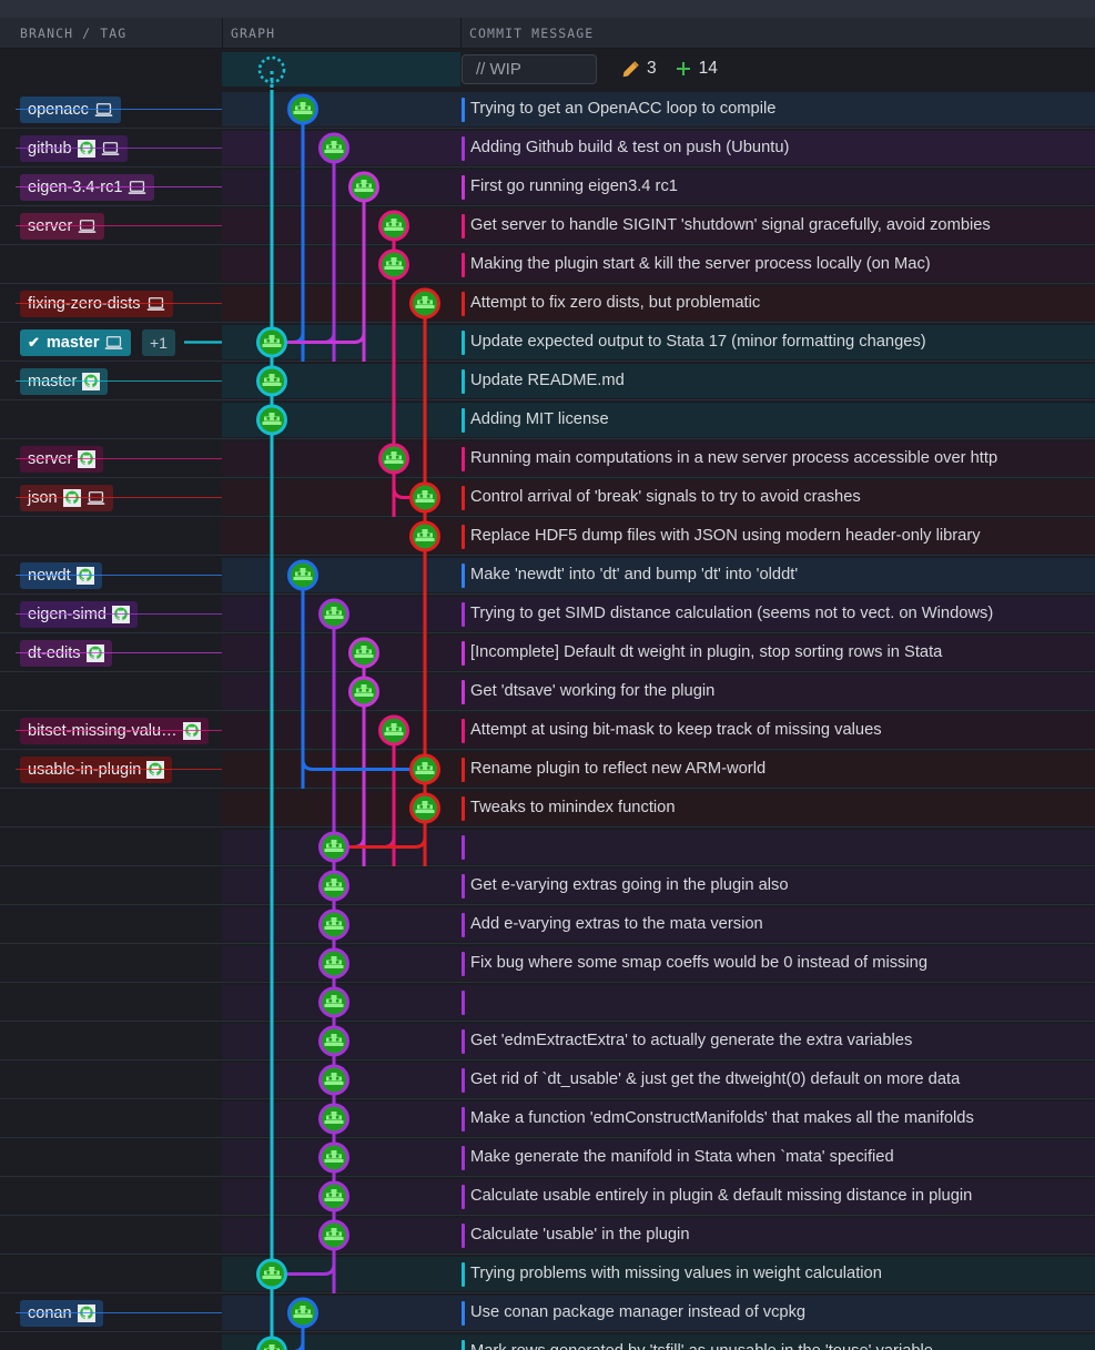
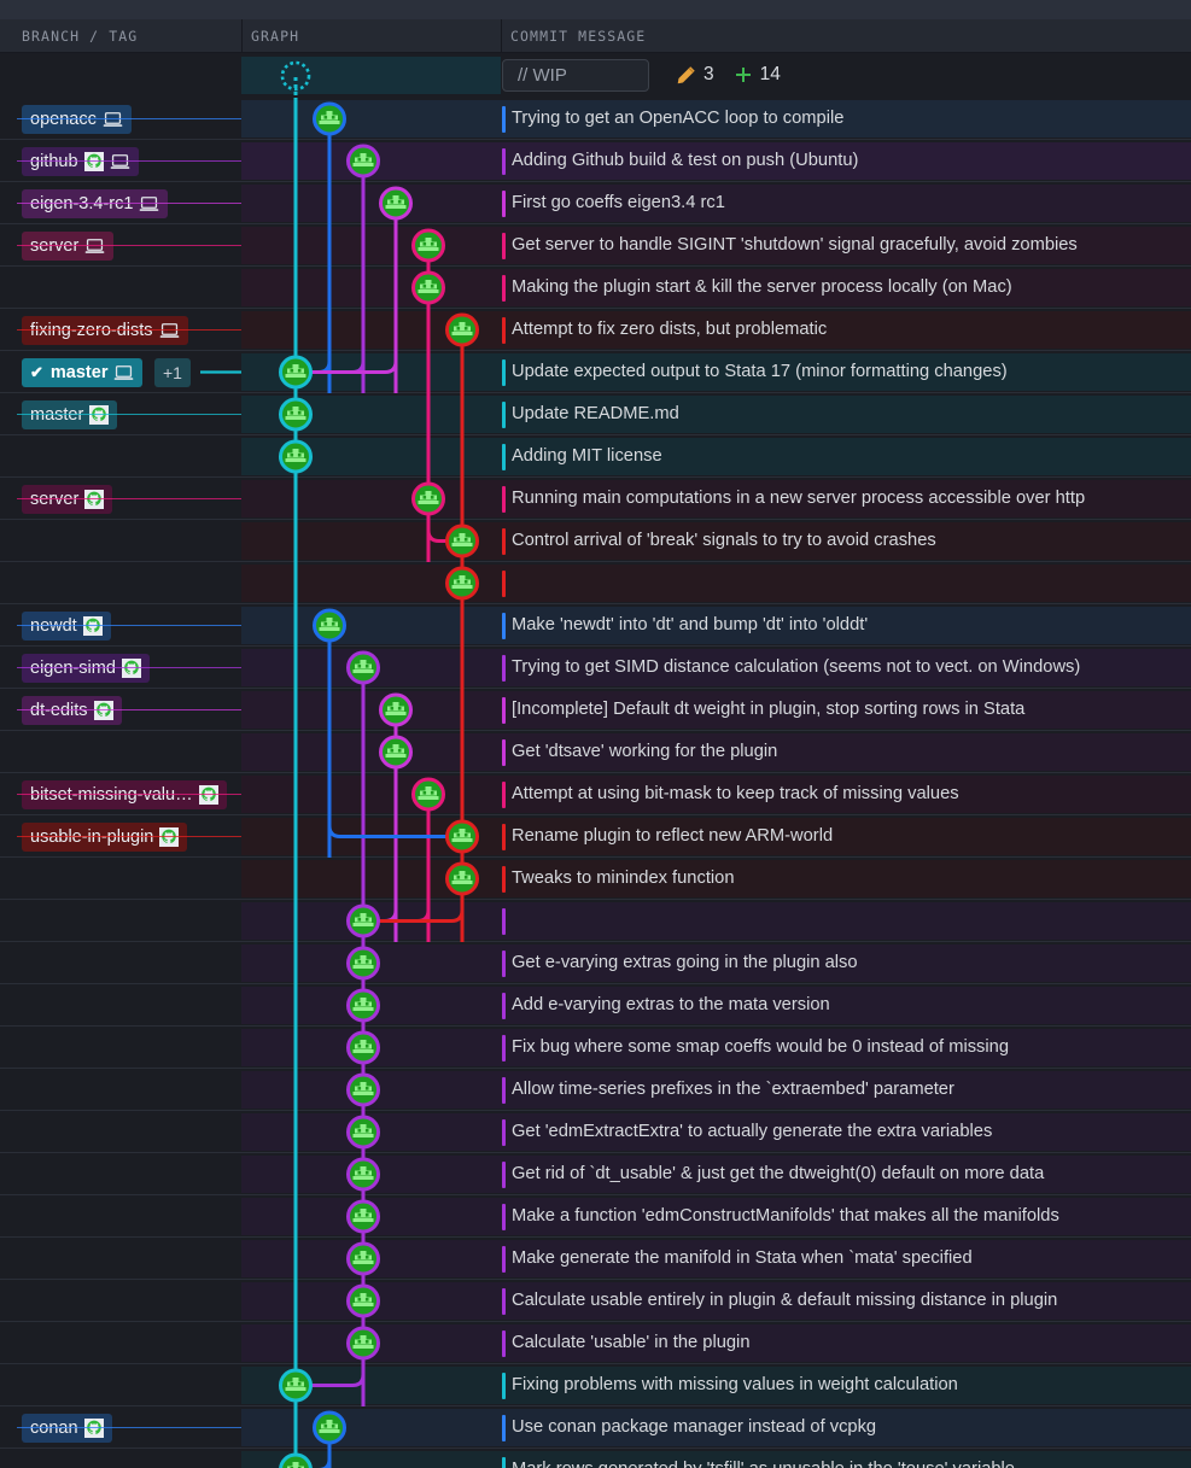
  BRANCH / TAG
  GRAPH
  COMMIT MESSAGE
  // WIP
  3
  14
  openacc
  Trying to get an OpenACC loop to compile
  github
  Adding Github build & test on push (Ubuntu)
  eigen-3.4-rc1
- First go running eigen3.4 rc1
+ First go coeffs eigen3.4 rc1
  server
  Get server to handle SIGINT 'shutdown' signal gracefully, avoid zombies
  Making the plugin start & kill the server process locally (on Mac)
  fixing-zero-dists
  Attempt to fix zero dists, but problematic
  ✔
  master
  +1
  Update expected output to Stata 17 (minor formatting changes)
  master
  Update README.md
  Adding MIT license
  server
  Running main computations in a new server process accessible over http
- json
  Control arrival of 'break' signals to try to avoid crashes
- Replace HDF5 dump files with JSON using modern header-only library
  newdt
  Make 'newdt' into 'dt' and bump 'dt' into 'olddt'
  eigen-simd
  Trying to get SIMD distance calculation (seems not to vect. on Windows)
  dt-edits
  [Incomplete] Default dt weight in plugin, stop sorting rows in Stata
  Get 'dtsave' working for the plugin
  bitset-missing-valu…
  Attempt at using bit-mask to keep track of missing values
  usable-in-plugin
  Rename plugin to reflect new ARM-world
  Tweaks to minindex function
  Get e-varying extras going in the plugin also
  Add e-varying extras to the mata version
  Fix bug where some smap coeffs would be 0 instead of missing
+ Allow time-series prefixes in the `extraembed' parameter
  Get 'edmExtractExtra' to actually generate the extra variables
  Get rid of `dt_usable' & just get the dtweight(0) default on more data
  Make a function 'edmConstructManifolds' that makes all the manifolds
  Make generate the manifold in Stata when `mata' specified
  Calculate usable entirely in plugin & default missing distance in plugin
  Calculate 'usable' in the plugin
- Trying problems with missing values in weight calculation
+ Fixing problems with missing values in weight calculation
  conan
  Use conan package manager instead of vcpkg
